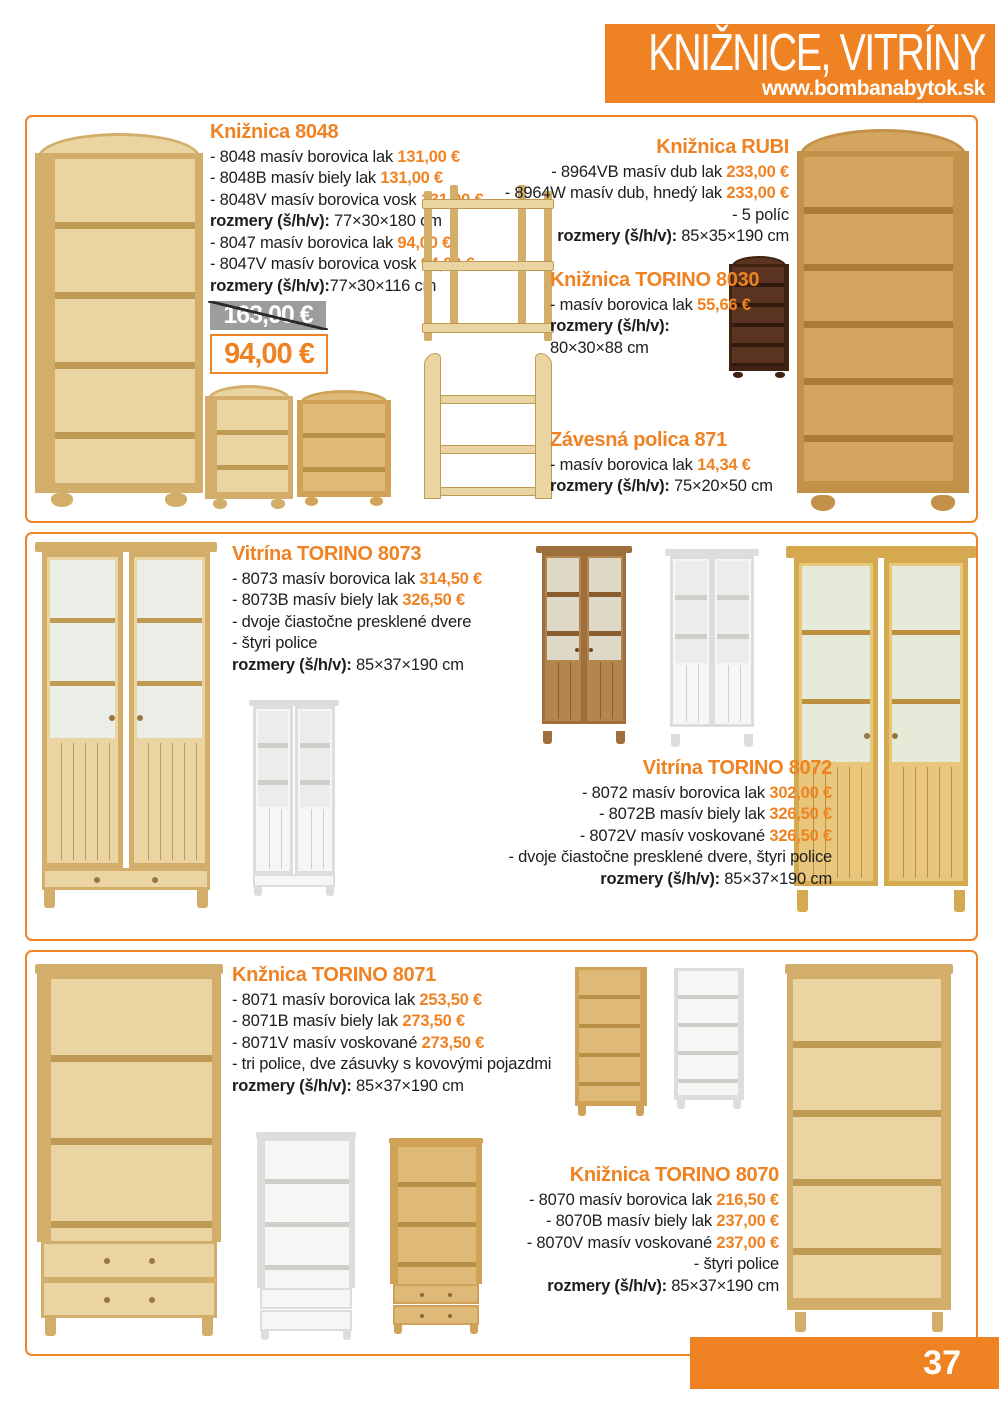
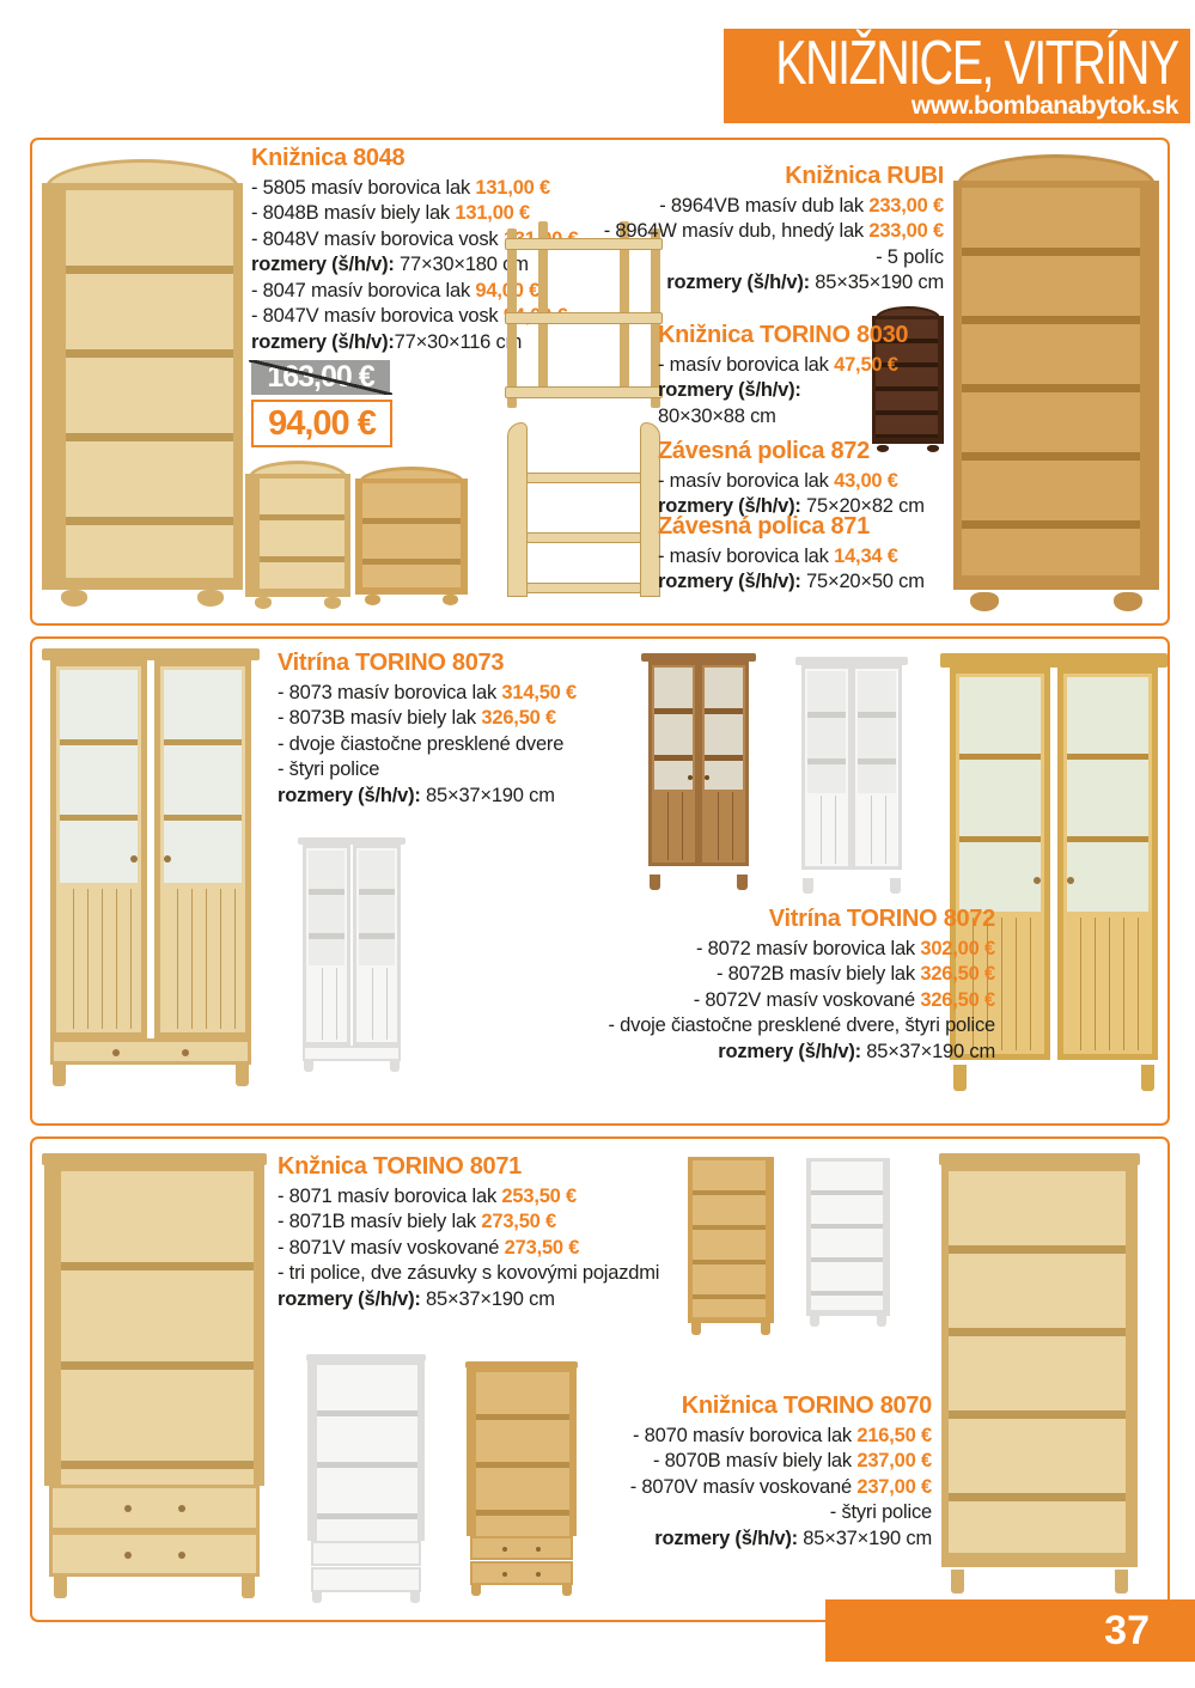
  KNIŽNICE, VITRÍNY
  www.bombanabytok.sk
  Knižnica 8048
- - 8048 masív borovica lak 131,00 €
+ - 5805 masív borovica lak 131,00 €
  - 8048B masív biely lak 131,00 €
  - 8048V masív borovica vosk
  rozmery (š/h/v): 77×30×180m
  - 8047 masív borovica lak 94,0 €
  - 8047V masív borovica vosk
  rozmery (š/h/v):77×30×116 c
  163,00 €
  94,00 €
  Knižnica RUBI
  - 8964VB masív dub lak 233,00 €
  - 8964W masív dub, hnedý lak 233,00 €
  - 5 políc
  rozmery (š/h/v): 85×35×190 cm
  Knižnica TORINO 8030
- - masív borovica lak 55,66 €
+ - masív borovica lak 47,50 €
  rozmery (š/h/v):
  80×30×88 cm
+ Závesná polica 872
+ - masív borovica lak 43,00 €
+ rozmery (š/h/v): 75×20×82 cm
  Závesná polica 871
  - masív borovica lak 14,34 €
  rozmery (š/h/v): 75×20×50 cm
  Vitrína TORINO 8073
  - 8073 masív borovica lak 314,50 €
  - 8073B masív biely lak 326,50 €
  - dvoje čiastočne presklené dvere
  - štyri police
  rozmery (š/h/v): 85×37×190 cm
  Vitrína TORINO 8072
  - 8072 masív borovica lak 302,00 €
  - 8072B masív biely lak 326,50 €
  - 8072V masív voskované 326,50 €
  - dvoje čiastočne presklené dvere, štyri police
  rozmery (š/h/v): 85×37×190 cm
  Knžnica TORINO 8071
  - 8071 masív borovica lak 253,50 €
  - 8071B masív biely lak 273,50 €
  - 8071V masív voskované 273,50 €
  - tri police, dve zásuvky s kovovými pojazdmi
  rozmery (š/h/v): 85×37×190 cm
  Knižnica TORINO 8070
  - 8070 masív borovica lak 216,50 €
  - 8070B masív biely lak 237,00 €
  - 8070V masív voskované 237,00 €
  - štyri police
  rozmery (š/h/v): 85×37×190 cm
  37
